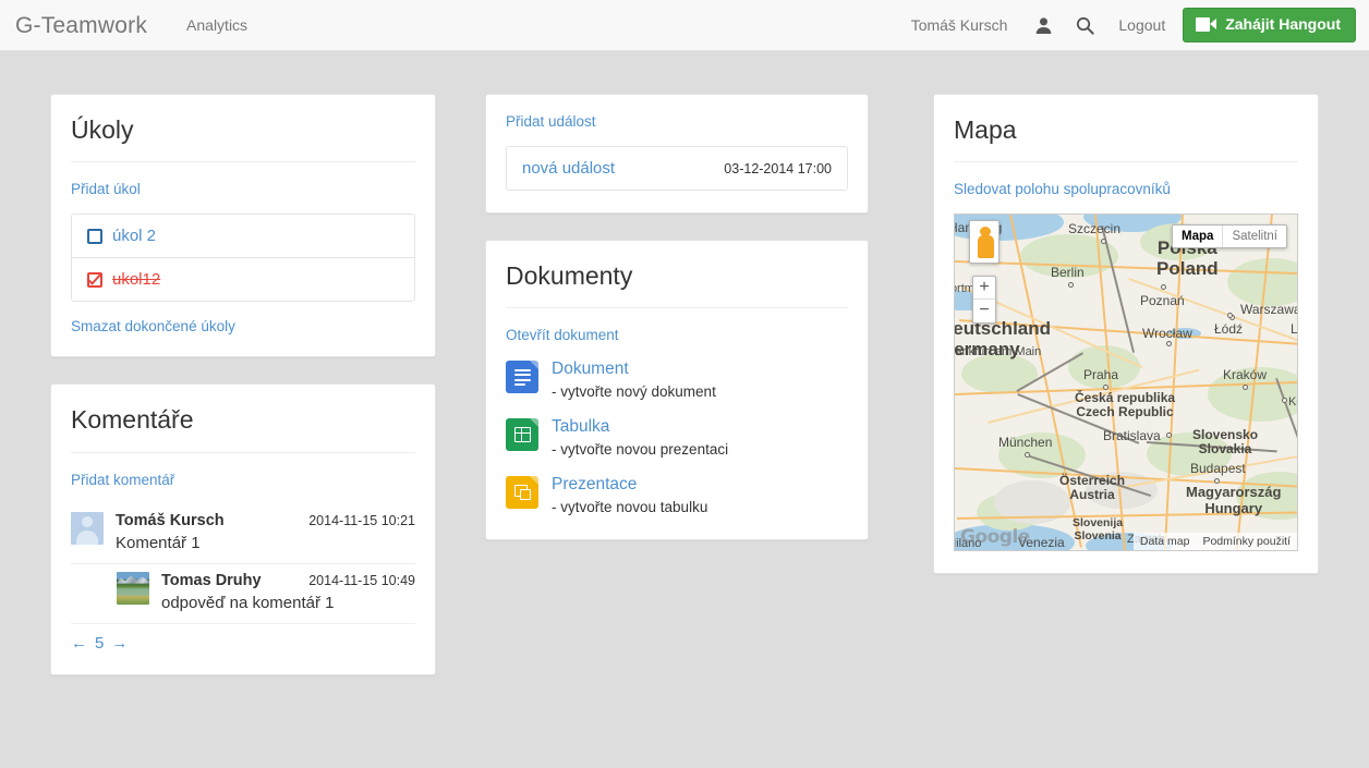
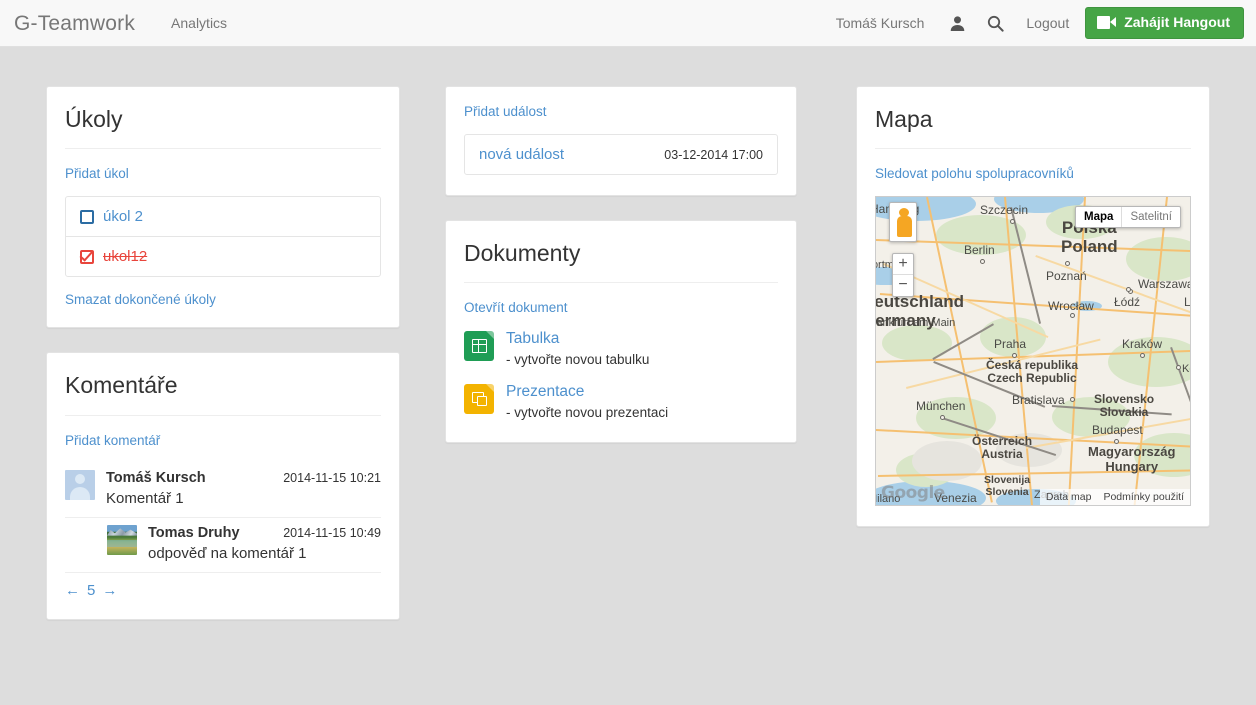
  G-Teamwork
  Analytics
  Tomáš Kursch
  Logout
  Zahájit Hangout
  Úkoly
  Přidat úkol
  úkol 2
  ukol12
  Smazat dokončené úkoly
  Komentáře
  Přidat komentář
  Tomáš Kursch
  2014-11-15 10:21
  Komentář 1
  Tomas Druhy
  2014-11-15 10:49
  odpověď na komentář 1
  ←
  5
  →
  Přidat událost
  nová událost
  03-12-2014 17:00
  Dokumenty
  Otevřít dokument
- Dokument
- - vytvořte nový dokument
  Tabulka
- - vytvořte novou prezentaci
+ - vytvořte novou tabulku
  Prezentace
- - vytvořte novou tabulku
+ - vytvořte novou prezentaci
  Mapa
  Sledovat polohu spolupracovníků
  Poland
  eutschland
  ermany
  Česká republika
  Czech Republic
  Slovensko
  Slovakia
  Österreich
  Austria
  Magyarország
  Hungary
  Slovenija
  Slovenia
  Szczecin
  Berlin
  Poznań
  Warszaw
  Wrocław
  Łódź
  Praha
  Kraków
  München
  Bratislava
  Budapest
  Venezia
  ankfurt am Main
  ilano
  Zagreb
  Mapa
  Satelitní
  +
  −
  Google
  Data map
  Podmínky použití
